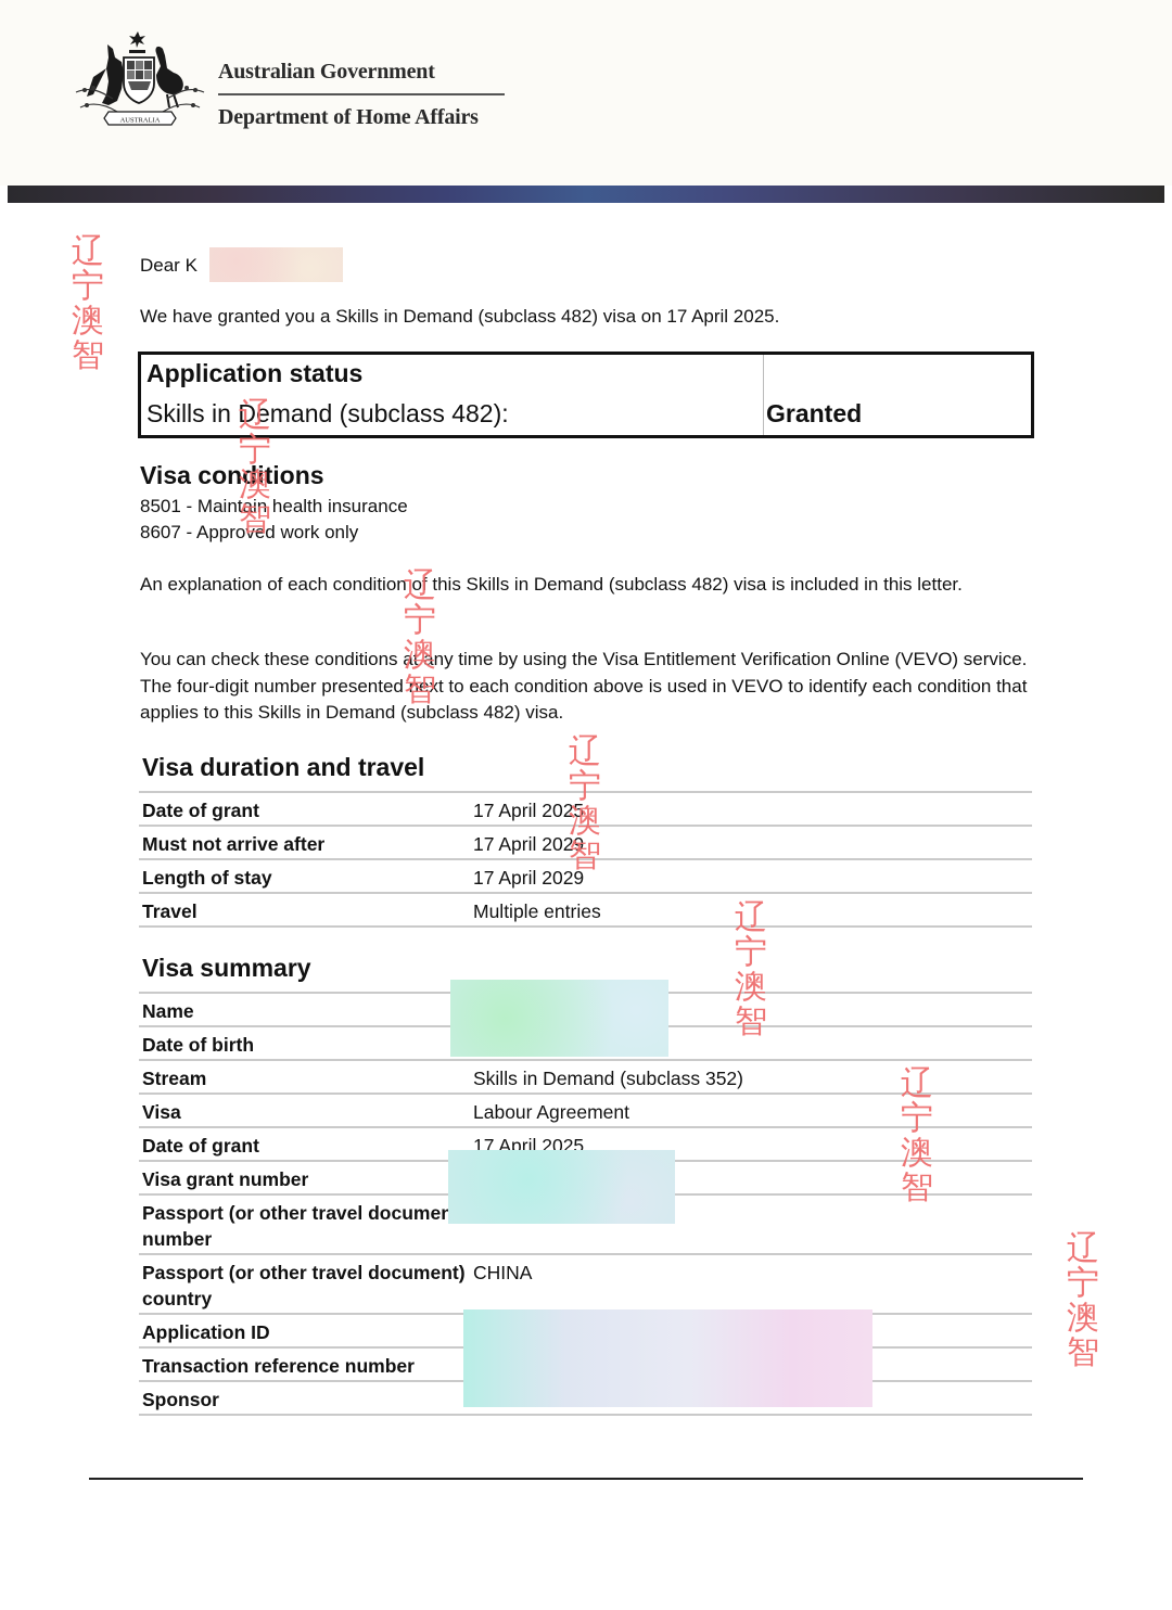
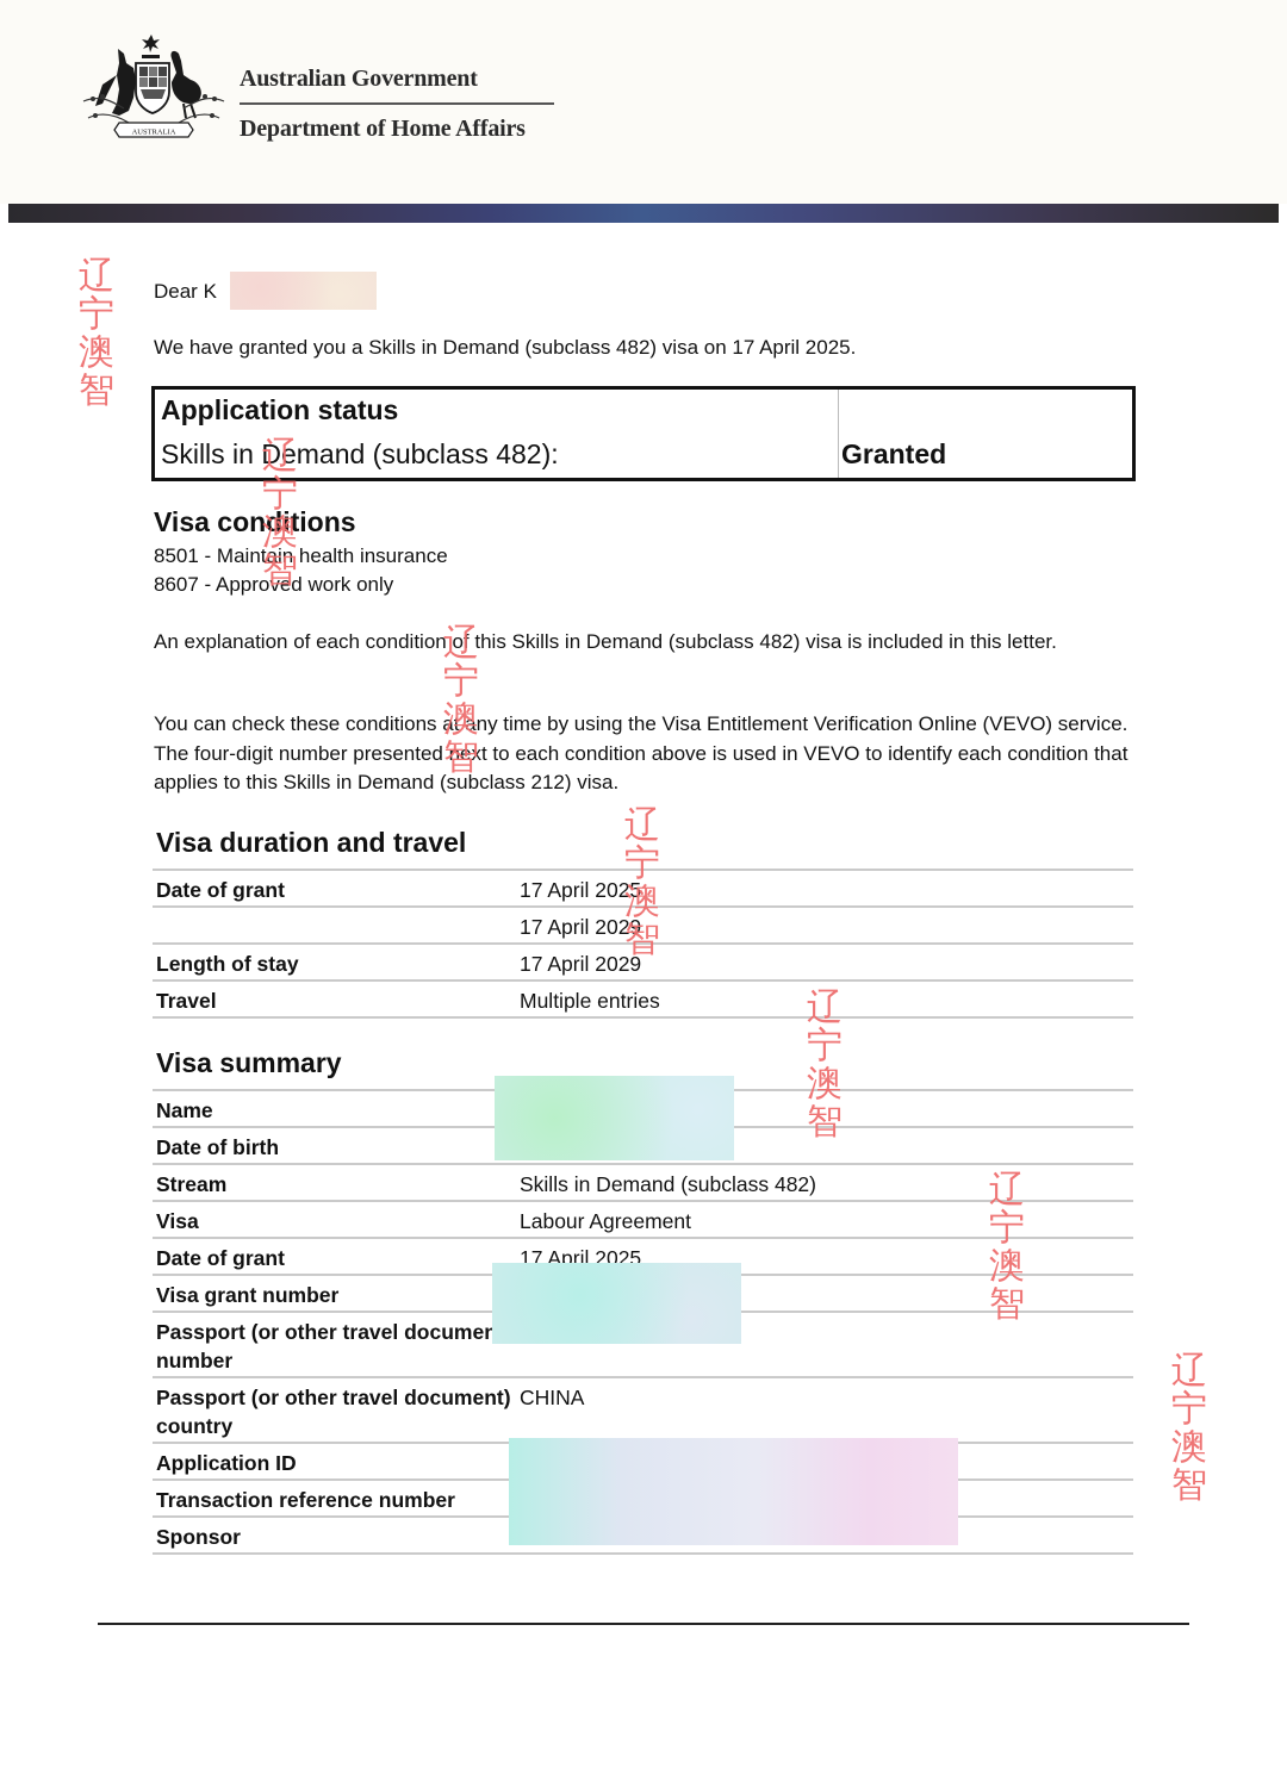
  Australian Government
  Department of Home Affairs
  Dear K
  We have granted you a Skills in Demand (subclass 482) visa on 17 April 2025.
  Application status
  Skills in Demand (subclass 482):
  Granted
  Visa conditions
  8501 - Maintain health insurance
  8607 - Approved work only
  An explanation of each condition of this Skills in Demand (subclass 482) visa is included in this letter.
- You can check these conditions at any time by using the Visa Entitlement Verification Online (VEVO) service. The four-digit number presented next to each condition above is used in VEVO to identify each condition that applies to this Skills in Demand (subclass 482) visa.
+ You can check these conditions at any time by using the Visa Entitlement Verification Online (VEVO) service. The four-digit number presented next to each condition above is used in VEVO to identify each condition that applies to this Skills in Demand (subclass 212) visa.
  Visa duration and travel
  Date of grant
  17 April 2025
- Must not arrive after
  17 April 2029
  Length of stay
  17 April 2029
  Travel
  Multiple entries
  Visa summary
  Name
  Date of birth
  Stream
- Skills in Demand (subclass 352)
+ Skills in Demand (subclass 482)
  Visa
  Labour Agreement
  Date of grant
  17 April 2025
  Visa grant number
  Passport (or other travel documen number
  Passport (or other travel document) country
  CHINA
  Application ID
  Transaction reference number
  Sponsor
  辽宁澳智
  辽宁澳智
  辽宁澳智
  辽宁澳智
  辽宁澳智
  辽宁澳智
  辽宁澳智
